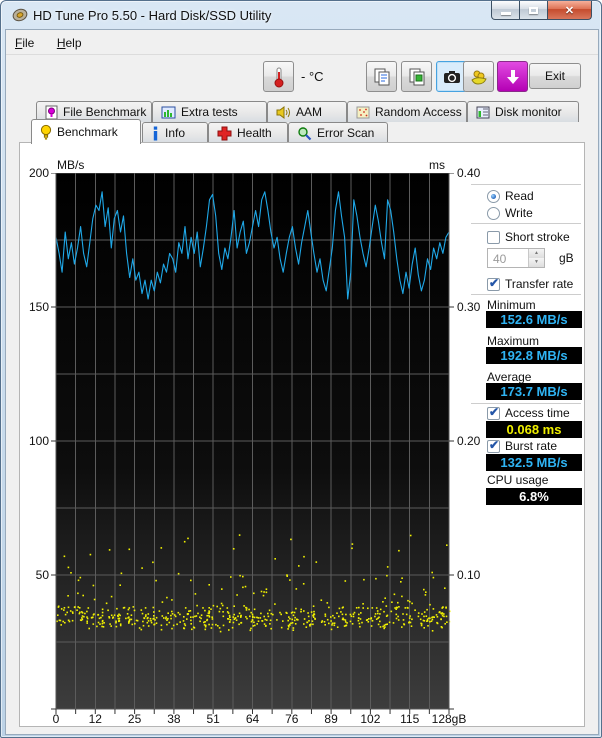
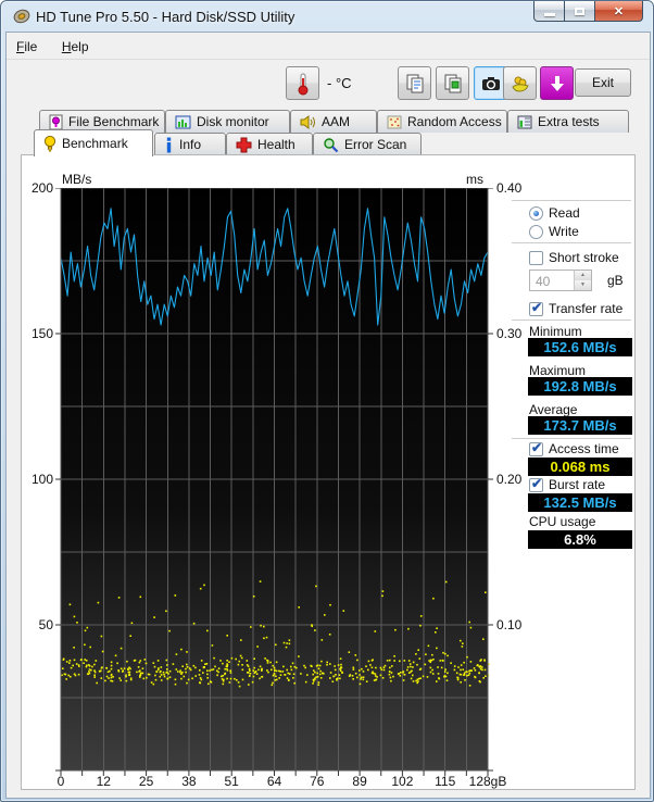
  HD Tune Pro 5.50 - Hard Disk/SSD Utility
  ✕
  File Help
  - °C
  Exit
  File Benchmark
- Extra tests
+ Disk monitor
  AAM
  Random Access
- Disk monitor
+ Extra tests
  Benchmark
  Info
  Health
  Error Scan
  MB/s
  ms
  200
  150
  100
  50
  0.40
  0.30
  0.20
  0.10
  0
  12
  25
  38
  51
  64
  76
  89
  102
  115
  128gB
  Read
  Write
  Short stroke
  40
  gB
  ✔
  Transfer rate
  Minimum
  152.6 MB/s
  Maximum
  192.8 MB/s
  Average
  173.7 MB/s
  ✔
  Access time
  0.068 ms
  ✔
  Burst rate
  132.5 MB/s
  CPU usage
  6.8%
